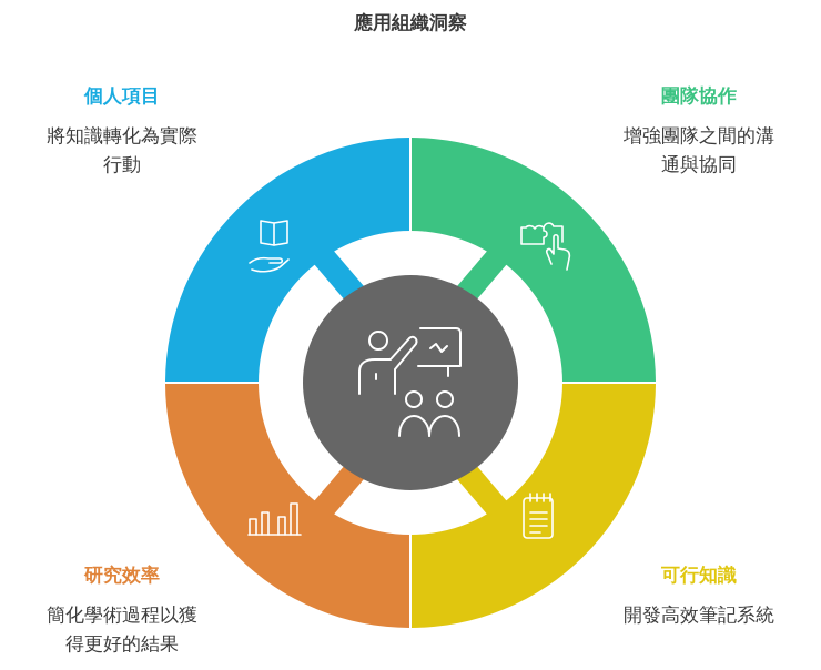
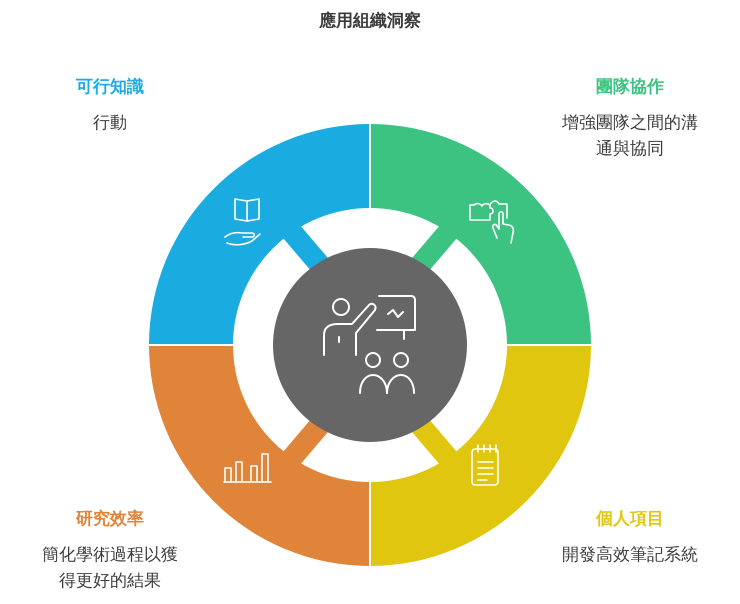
  應用組織洞察
- 個人項目
+ 可行知識
- 將知識轉化為實際
  行動
  團隊協作
  增強團隊之間的溝
  通與協同
  研究效率
  簡化學術過程以獲
  得更好的結果
- 可行知識
+ 個人項目
  開發高效筆記系統
